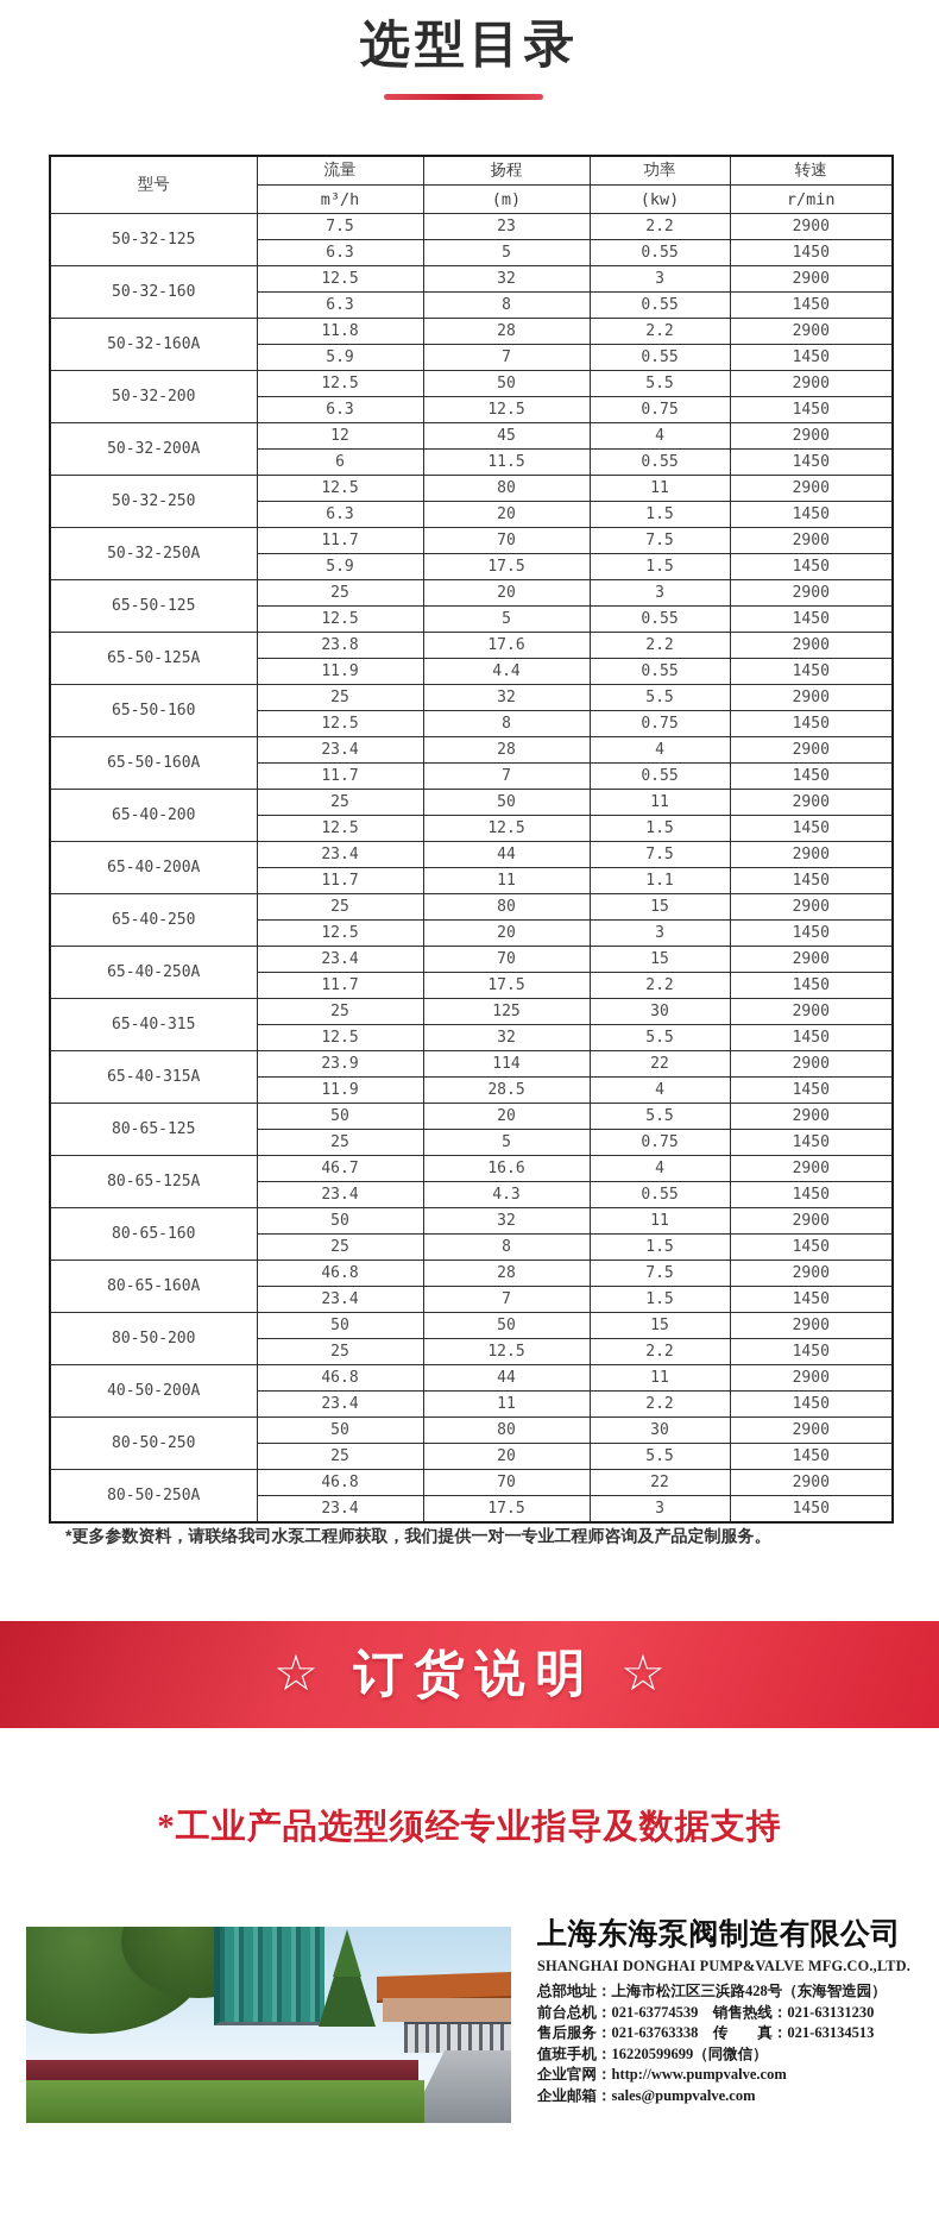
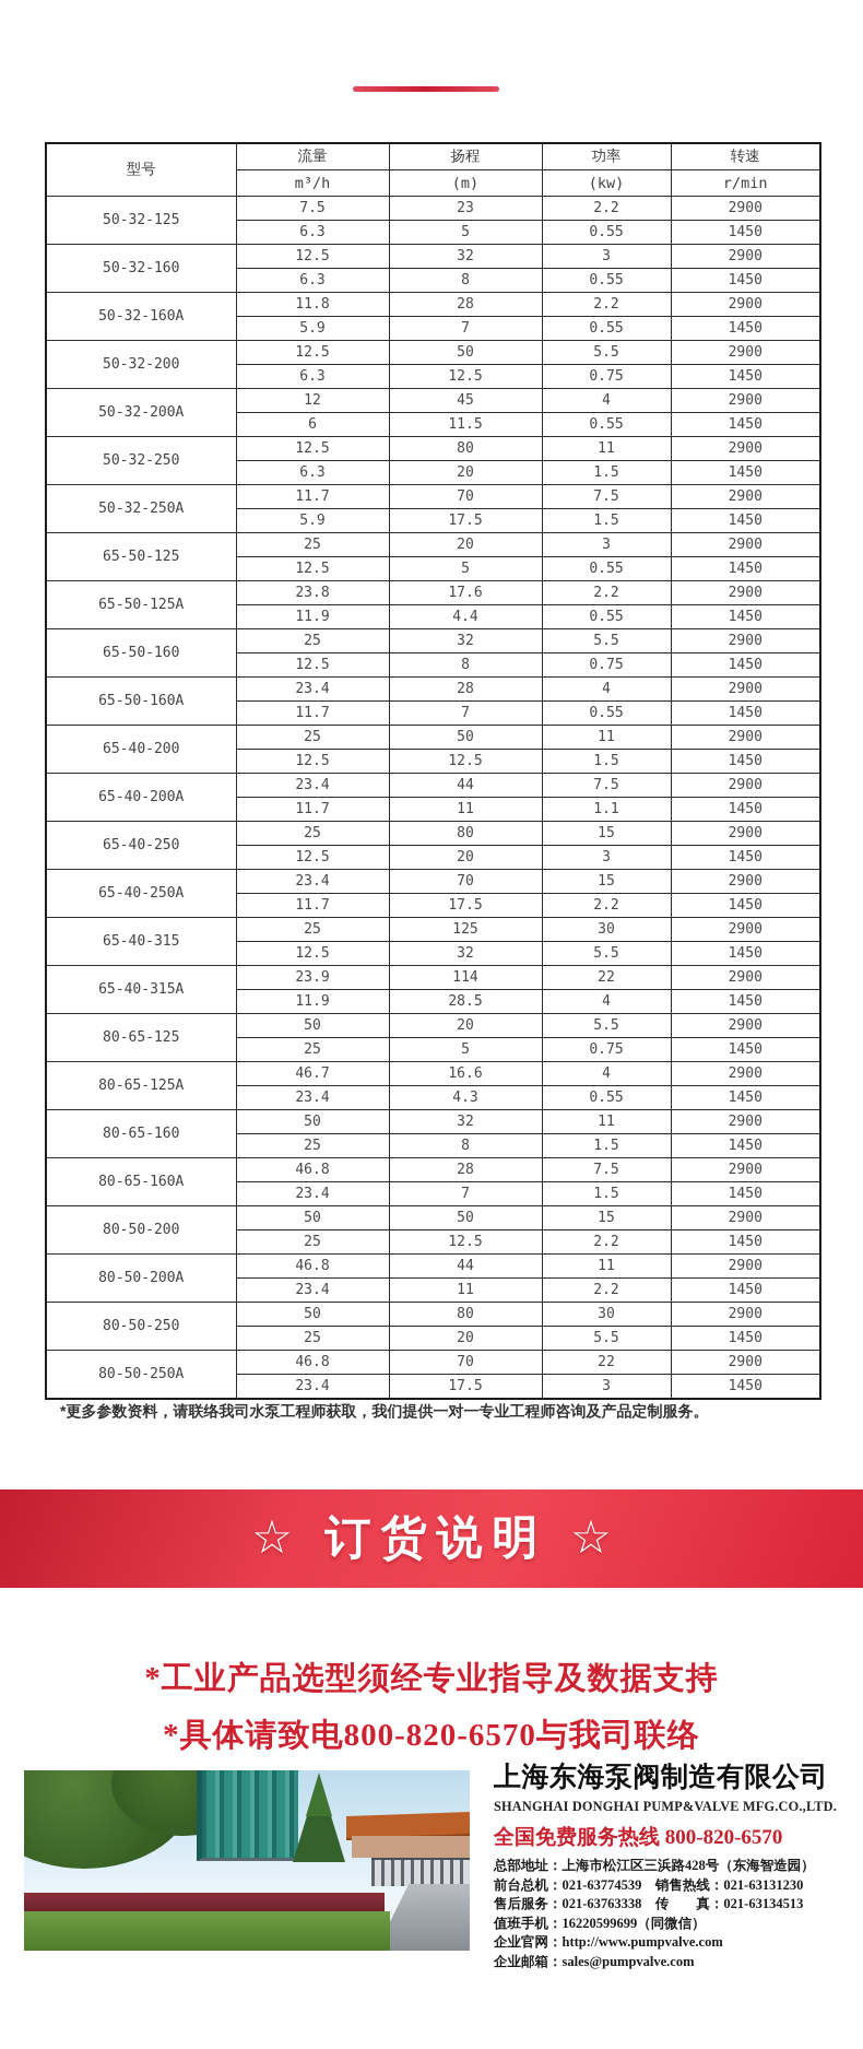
- 选型目录
  型号	流量	扬程	功率	转速
  m³/h	(m)	(kw)	r/min
  50-32-125	7.5	23	2.2	2900
  6.3	5	0.55	1450
  50-32-160	12.5	32	3	2900
  6.3	8	0.55	1450
  50-32-160A	11.8	28	2.2	2900
  5.9	7	0.55	1450
  50-32-200	12.5	50	5.5	2900
  6.3	12.5	0.75	1450
  50-32-200A	12	45	4	2900
  6	11.5	0.55	1450
  50-32-250	12.5	80	11	2900
  6.3	20	1.5	1450
  50-32-250A	11.7	70	7.5	2900
  5.9	17.5	1.5	1450
  65-50-125	25	20	3	2900
  12.5	5	0.55	1450
  65-50-125A	23.8	17.6	2.2	2900
  11.9	4.4	0.55	1450
  65-50-160	25	32	5.5	2900
  12.5	8	0.75	1450
  65-50-160A	23.4	28	4	2900
  11.7	7	0.55	1450
  65-40-200	25	50	11	2900
  12.5	12.5	1.5	1450
  65-40-200A	23.4	44	7.5	2900
  11.7	11	1.1	1450
  65-40-250	25	80	15	2900
  12.5	20	3	1450
  65-40-250A	23.4	70	15	2900
  11.7	17.5	2.2	1450
  65-40-315	25	125	30	2900
  12.5	32	5.5	1450
  65-40-315A	23.9	114	22	2900
  11.9	28.5	4	1450
  80-65-125	50	20	5.5	2900
  25	5	0.75	1450
  80-65-125A	46.7	16.6	4	2900
  23.4	4.3	0.55	1450
  80-65-160	50	32	11	2900
  25	8	1.5	1450
  80-65-160A	46.8	28	7.5	2900
  23.4	7	1.5	1450
  80-50-200	50	50	15	2900
  25	12.5	2.2	1450
- 40-50-200A	46.8	44	11	2900
+ 80-50-200A	46.8	44	11	2900
  23.4	11	2.2	1450
  80-50-250	50	80	30	2900
  25	20	5.5	1450
  80-50-250A	46.8	70	22	2900
  23.4	17.5	3	1450
  *更多参数资料，请联络我司水泵工程师获取，我们提供一对一专业工程师咨询及产品定制服务。
  ☆ 订货说明 ☆
  *工业产品选型须经专业指导及数据支持
+ *具体请致电800-820-6570与我司联络
  上海东海泵阀制造有限公司
  SHANGHAI DONGHAI PUMP&VALVE MFG.CO.,LTD.
+ 全国免费服务热线 800-820-6570
  总部地址：上海市松江区三浜路428号（东海智造园）
  前台总机：021-63774539 销售热线：021-63131230
  售后服务：021-63763338 传 真：021-63134513
  值班手机：16220599699（同微信）
  企业官网：http://www.pumpvalve.com
  企业邮箱：sales@pumpvalve.com
